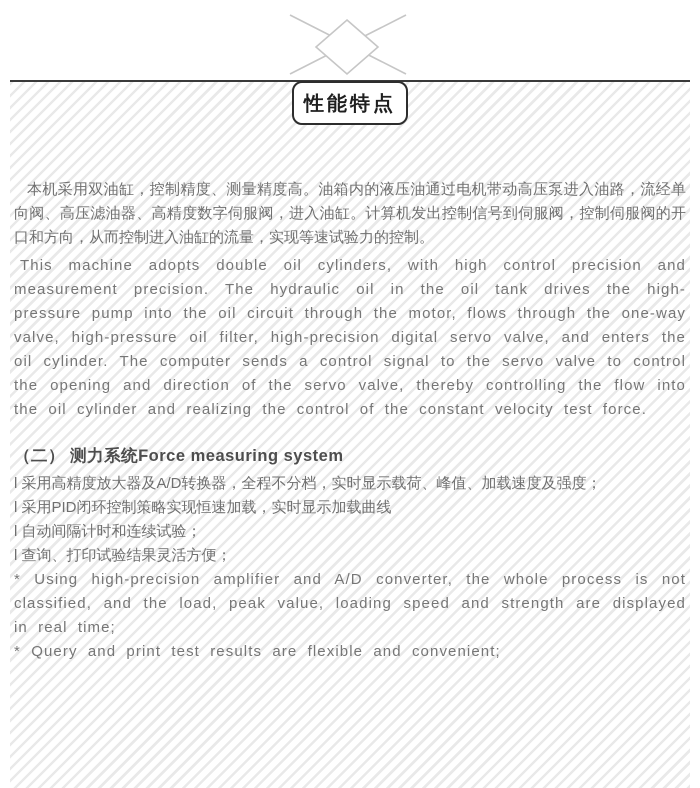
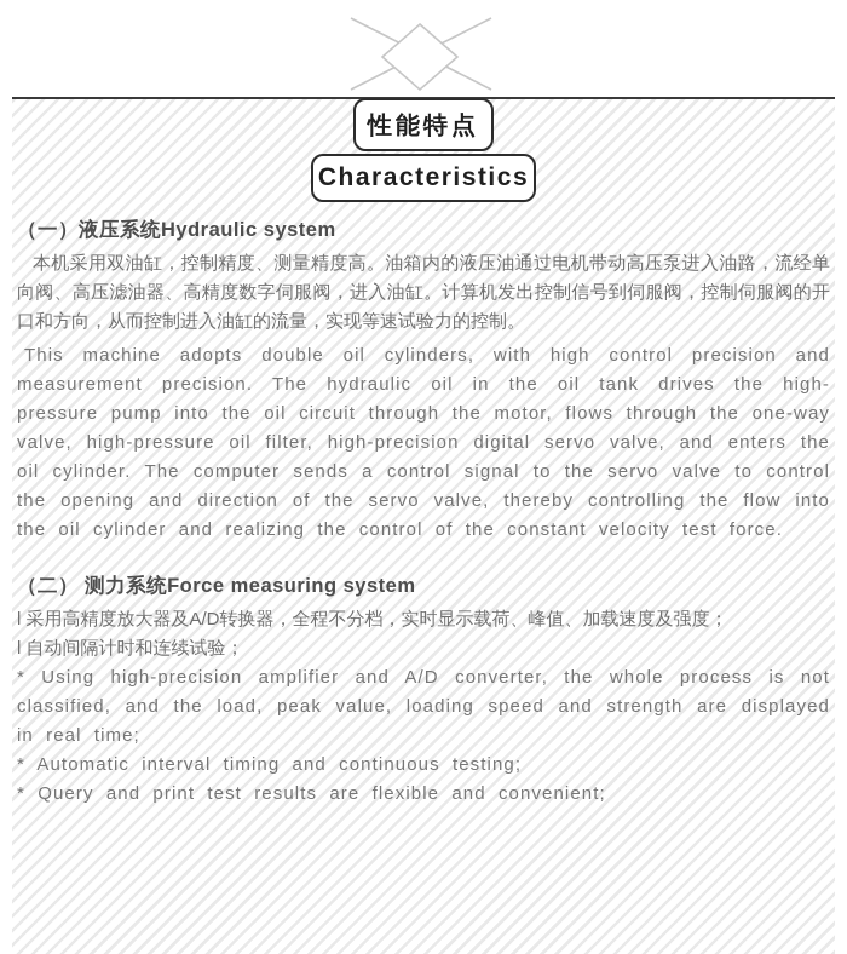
  性能特点
+ Characteristics
+ （一）液压系统Hydraulic system
  本机采用双油缸，控制精度、测量精度高。油箱内的液压油通过电机带动高压泵进入油路，流经单向阀、高压滤油器、高精度数字伺服阀，进入油缸。计算机发出控制信号到伺服阀，控制伺服阀的开口和方向，从而控制进入油缸的流量，实现等速试验力的控制。
  This machine adopts double oil cylinders, with high control precision and measurement precision. The hydraulic oil in the oil tank drives the high-pressure pump into the oil circuit through the motor, flows through the one-way valve, high-pressure oil filter, high-precision digital servo valve, and enters the oil cylinder. The computer sends a control signal to the servo valve to control the opening and direction of the servo valve, thereby controlling the flow into the oil cylinder and realizing the control of the constant velocity test force.
  （二） 测力系统Force measuring system
  l 采用高精度放大器及A/D转换器，全程不分档，实时显示载荷、峰值、加载速度及强度；
- l 采用PID闭环控制策略实现恒速加载，实时显示加载曲线
  l 自动间隔计时和连续试验；
- l 查询、打印试验结果灵活方便；
  * Using high-precision amplifier and A/D converter, the whole process is not classified, and the load, peak value, loading speed and strength are displayed in real time;
+ * Automatic interval timing and continuous testing;
  * Query and print test results are flexible and convenient;
